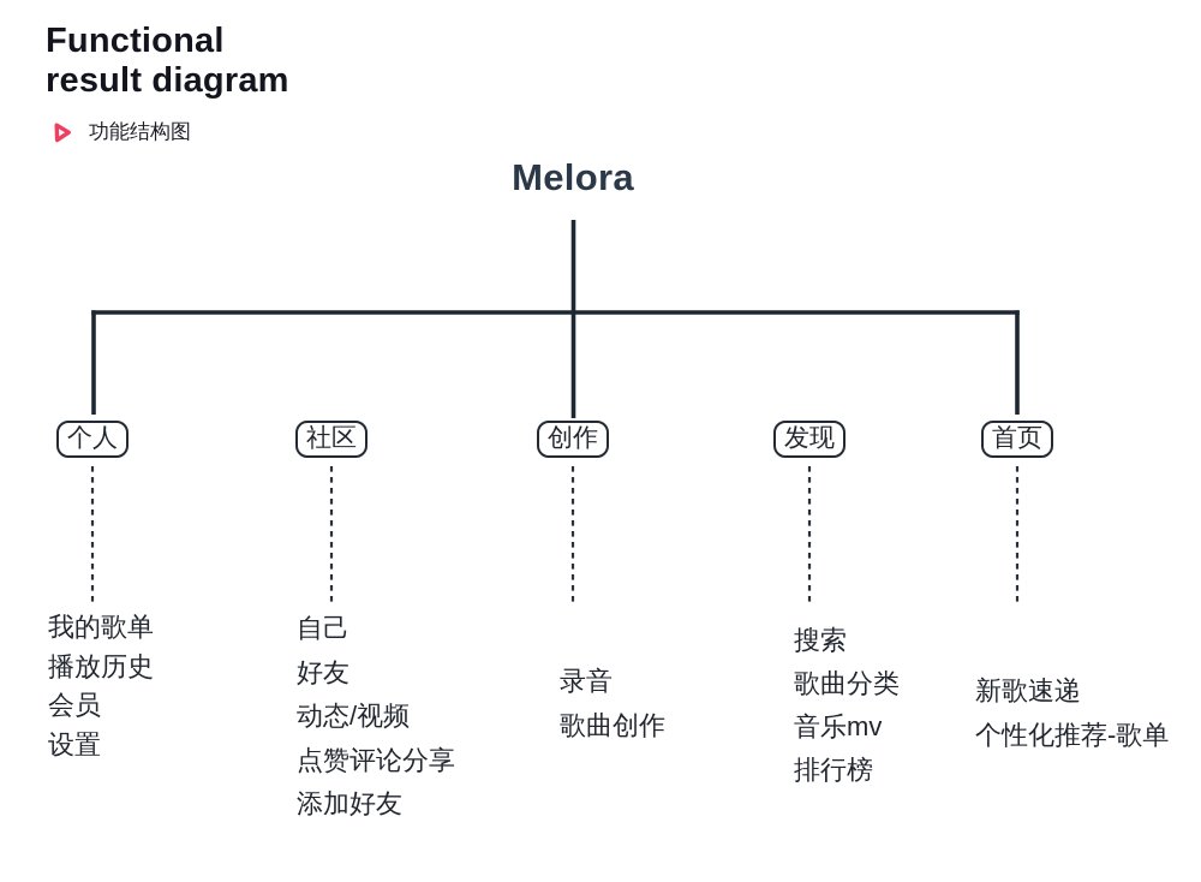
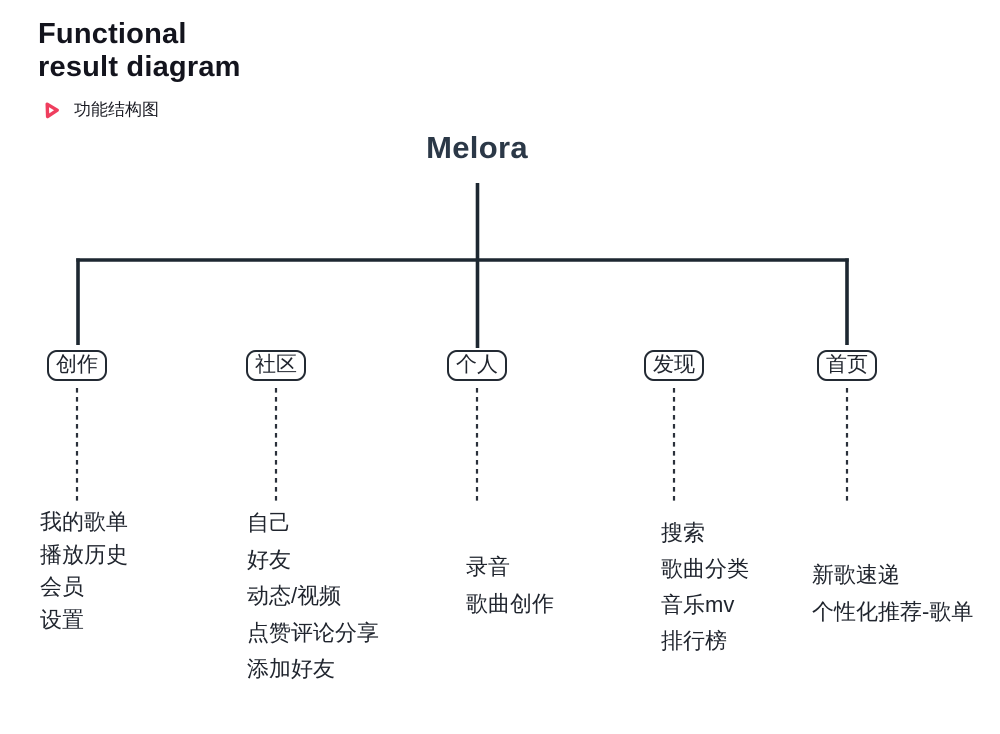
  Functional
  result diagram
  功能结构图
  Melora
- 个人
+ 创作
  社区
- 创作
+ 个人
  发现
  首页
  我的歌单
  播放历史
  会员
  设置
  自己
  好友
  动态/视频
  点赞评论分享
  添加好友
  录音
  歌曲创作
  搜索
  歌曲分类
  音乐mv
  排行榜
  新歌速递
  个性化推荐-歌单
